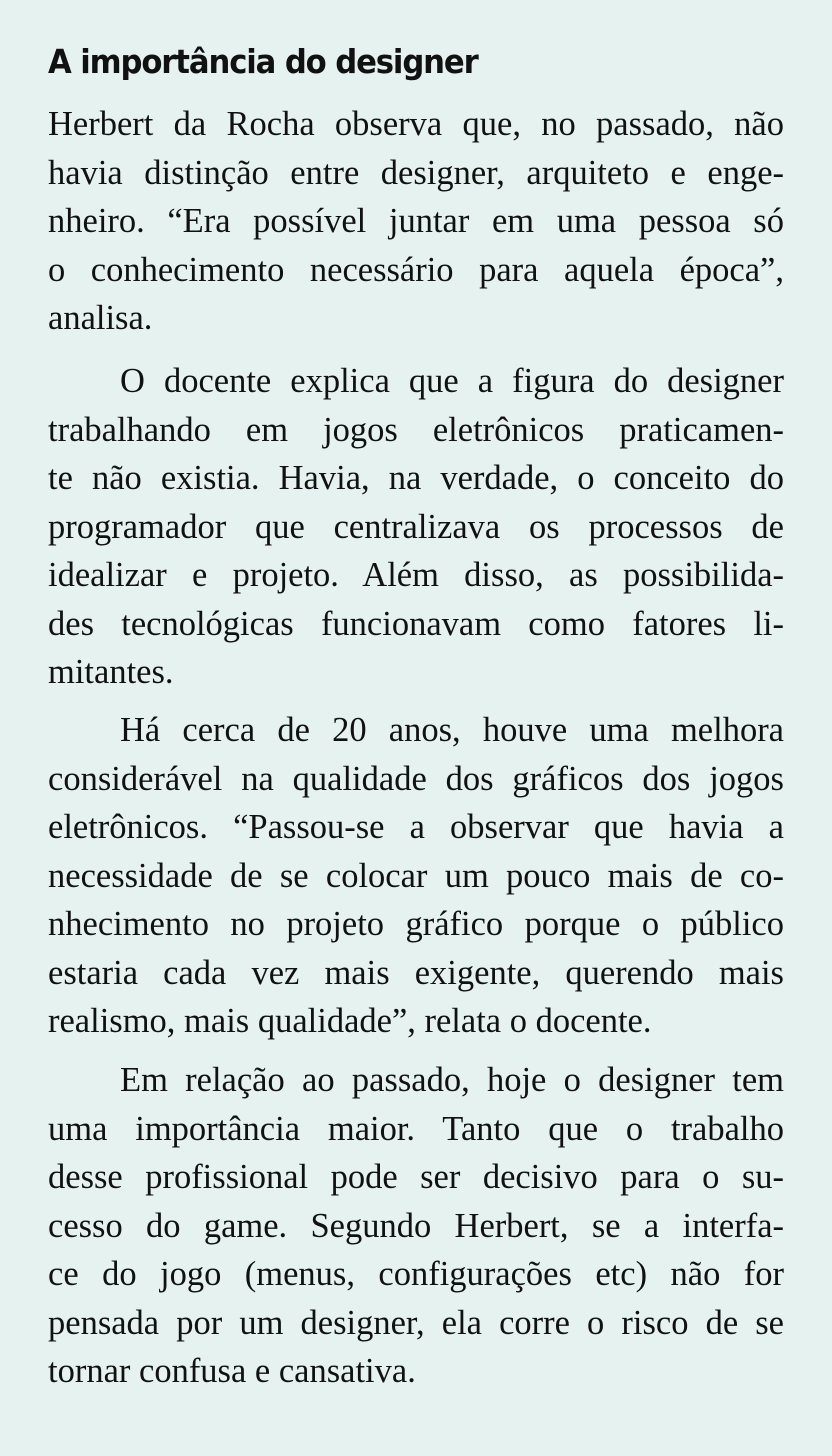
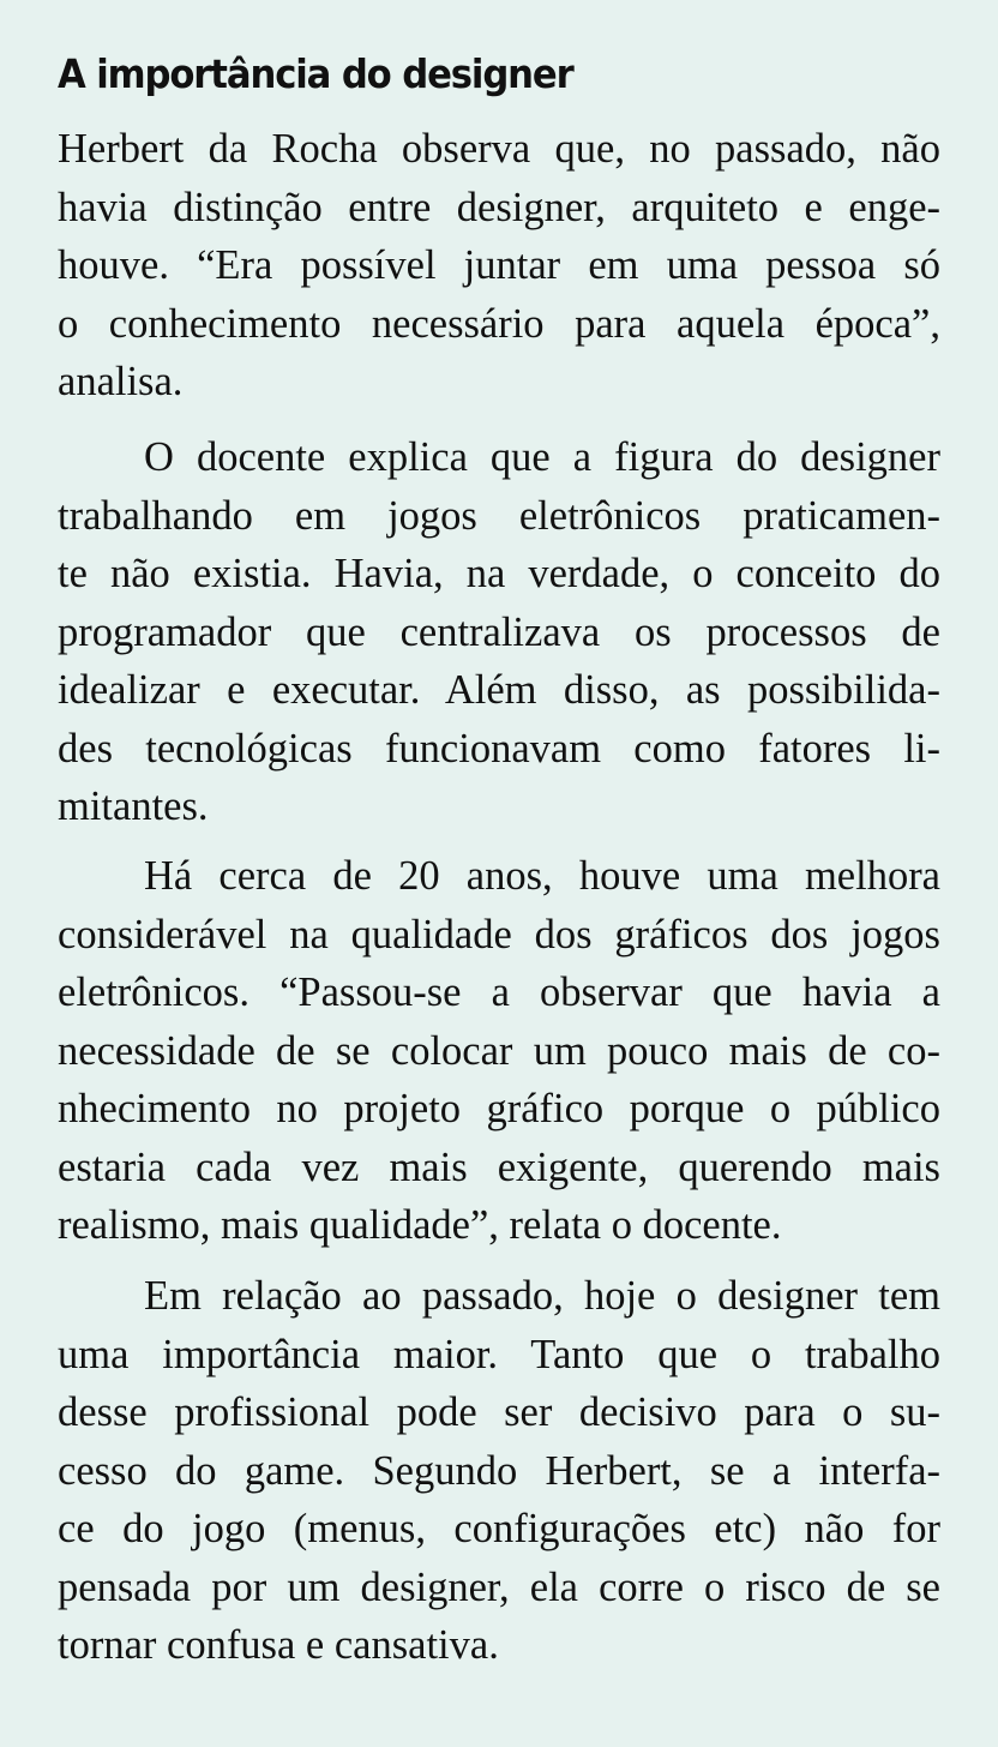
  A importância do designer
  Herbert da Rocha observa que, no passado, não
  havia distinção entre designer, arquiteto e enge-
- nheiro. “Era possível juntar em uma pessoa só
+ houve. “Era possível juntar em uma pessoa só
  o conhecimento necessário para aquela época”,
  analisa.
  O docente explica que a figura do designer
  trabalhando em jogos eletrônicos praticamen-
  te não existia. Havia, na verdade, o conceito do
  programador que centralizava os processos de
- idealizar e projeto. Além disso, as possibilida-
+ idealizar e executar. Além disso, as possibilida-
  des tecnológicas funcionavam como fatores li-
  mitantes.
  Há cerca de 20 anos, houve uma melhora
  considerável na qualidade dos gráficos dos jogos
  eletrônicos. “Passou-se a observar que havia a
  necessidade de se colocar um pouco mais de co-
  nhecimento no projeto gráfico porque o público
  estaria cada vez mais exigente, querendo mais
  realismo, mais qualidade”, relata o docente.
  Em relação ao passado, hoje o designer tem
  uma importância maior. Tanto que o trabalho
  desse profissional pode ser decisivo para o su-
  cesso do game. Segundo Herbert, se a interfa-
  ce do jogo (menus, configurações etc) não for
  pensada por um designer, ela corre o risco de se
  tornar confusa e cansativa.
